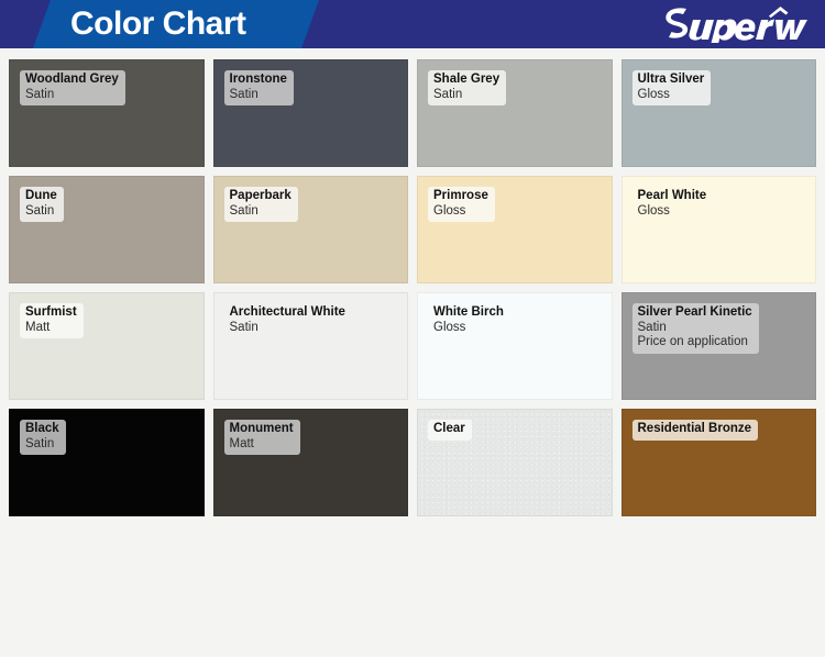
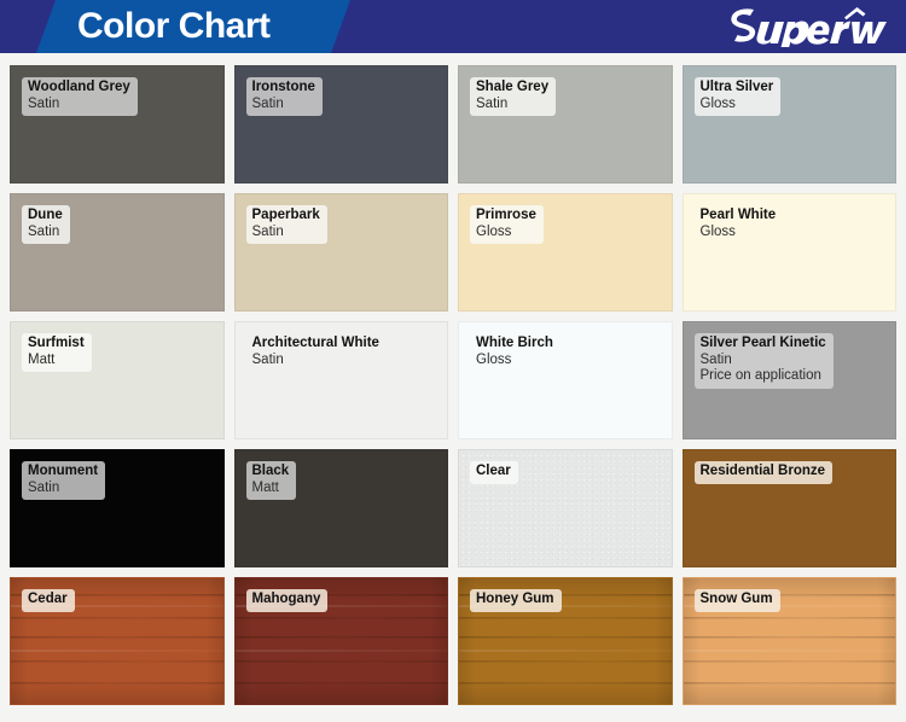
  Color Chart
  Woodland Grey
  Satin
  Ironstone
  Satin
  Shale Grey
  Satin
  Ultra Silver
  Gloss
  Dune
  Satin
  Paperbark
  Satin
  Primrose
  Gloss
  Pearl White
  Gloss
  Surfmist
  Matt
  Architectural White
  Satin
  White Birch
  Gloss
  Silver Pearl Kinetic
  Satin
  Price on application
- Black
+ Monument
  Satin
- Monument
+ Black
  Matt
  Clear
  Residential Bronze
+ Cedar
+ Mahogany
+ Honey Gum
+ Snow Gum
